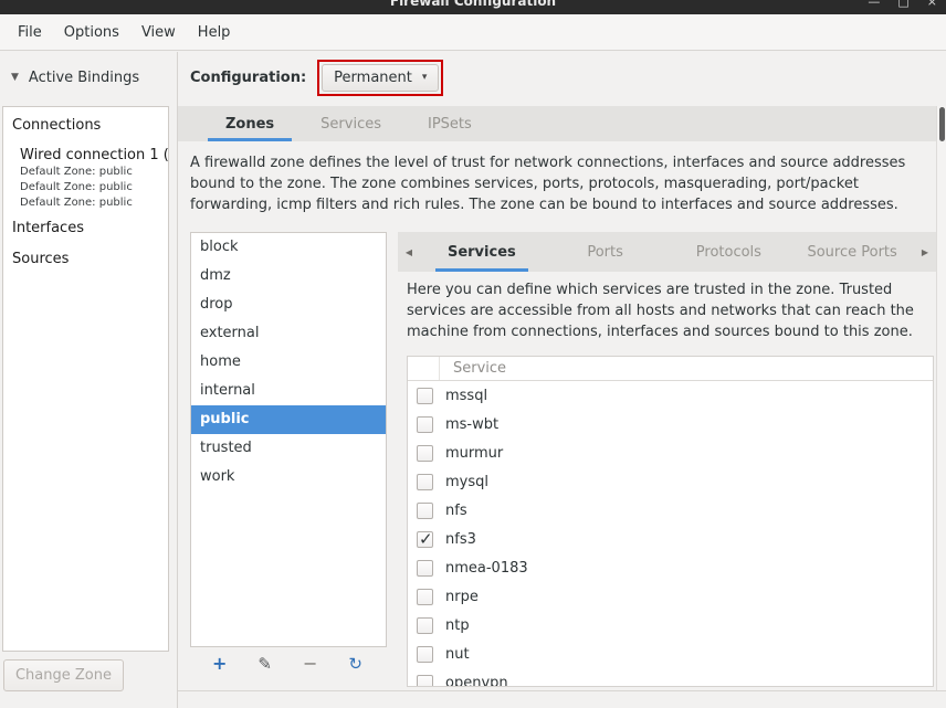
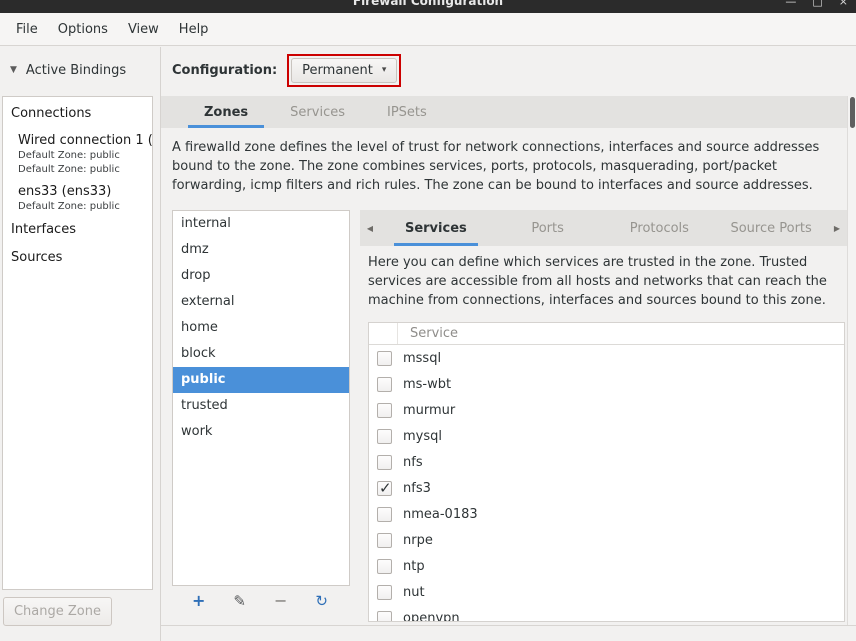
  Firewall Configuration
  —
  □
  ×
  File
  Options
  View
  Help
  ▼
  Active Bindings
  Connections
  Wired connection 1 (
  Default Zone: public
  Default Zone: public
+ ens33 (ens33)
  Default Zone: public
  Interfaces
  Sources
  Change Zone
  Configuration:
  Permanent
  ▾
  Zones
  Services
  IPSets
  A firewalld zone defines the level of trust for network connections, interfaces and source addresses bound to the zone. The zone combines services, ports, protocols, masquerading, port/packet forwarding, icmp filters and rich rules. The zone can be bound to interfaces and source addresses.
- block
+ internal
  dmz
  drop
  external
  home
- internal
+ block
  public
  trusted
  work
  +
  ✎
  −
  ↻
  ◀
  Services
  Ports
  Protocols
  Source Ports
  ▶
  Here you can define which services are trusted in the zone. Trusted services are accessible from all hosts and networks that can reach the machine from connections, interfaces and sources bound to this zone.
  Service
  mssql
  ms-wbt
  murmur
  mysql
  nfs
  nfs3
  nmea-0183
  nrpe
  ntp
  nut
  openvpn
